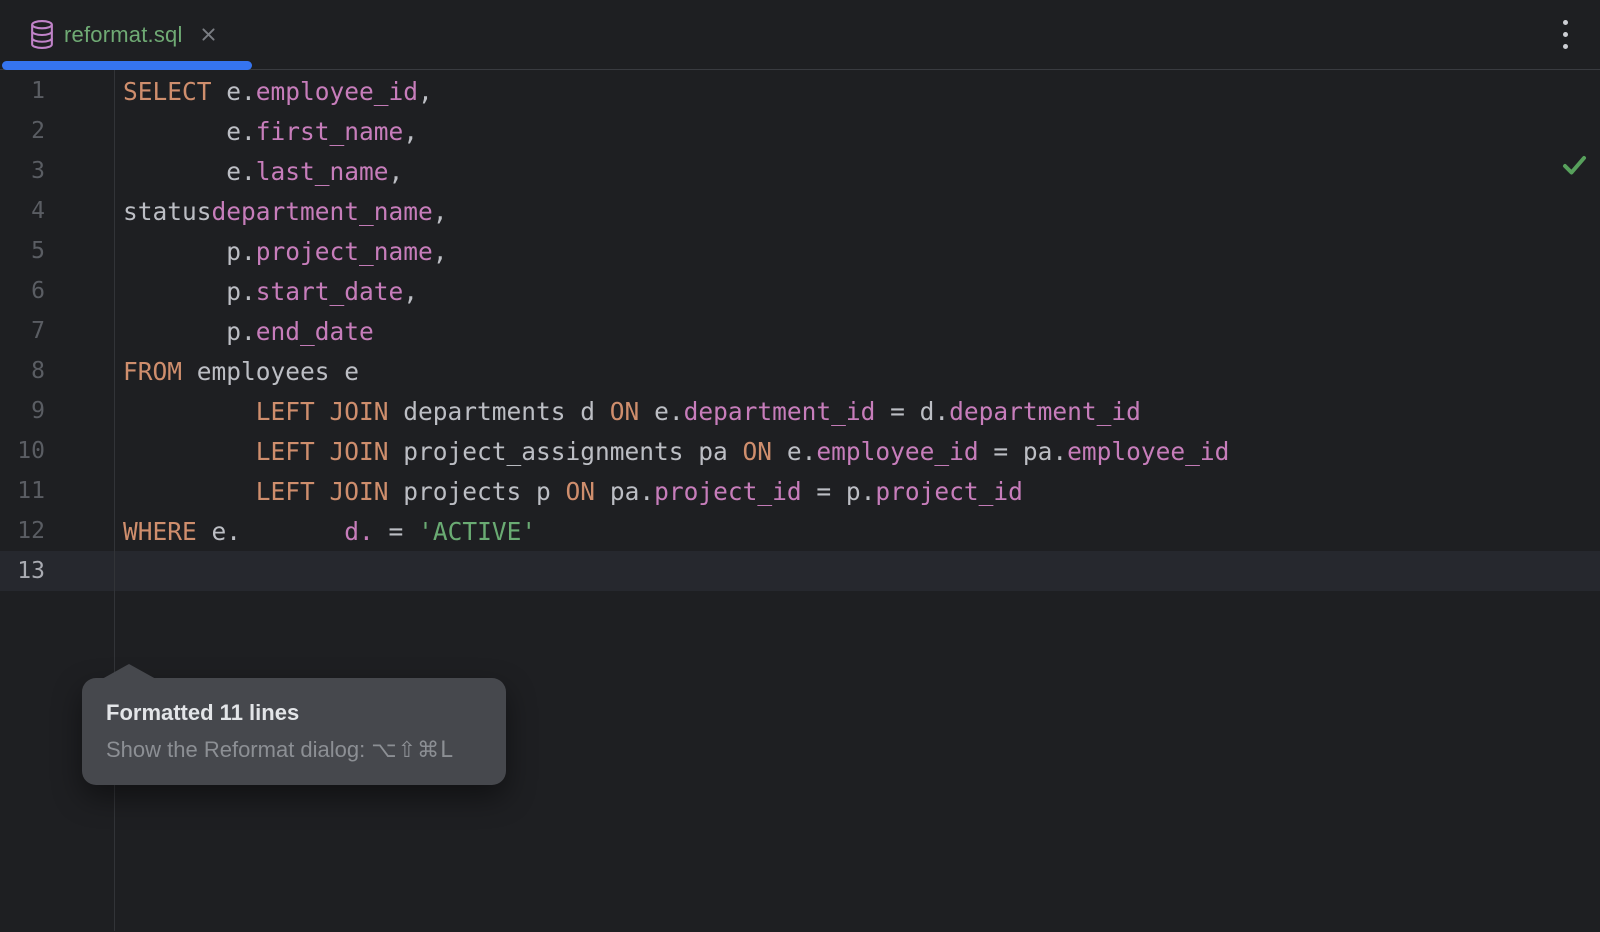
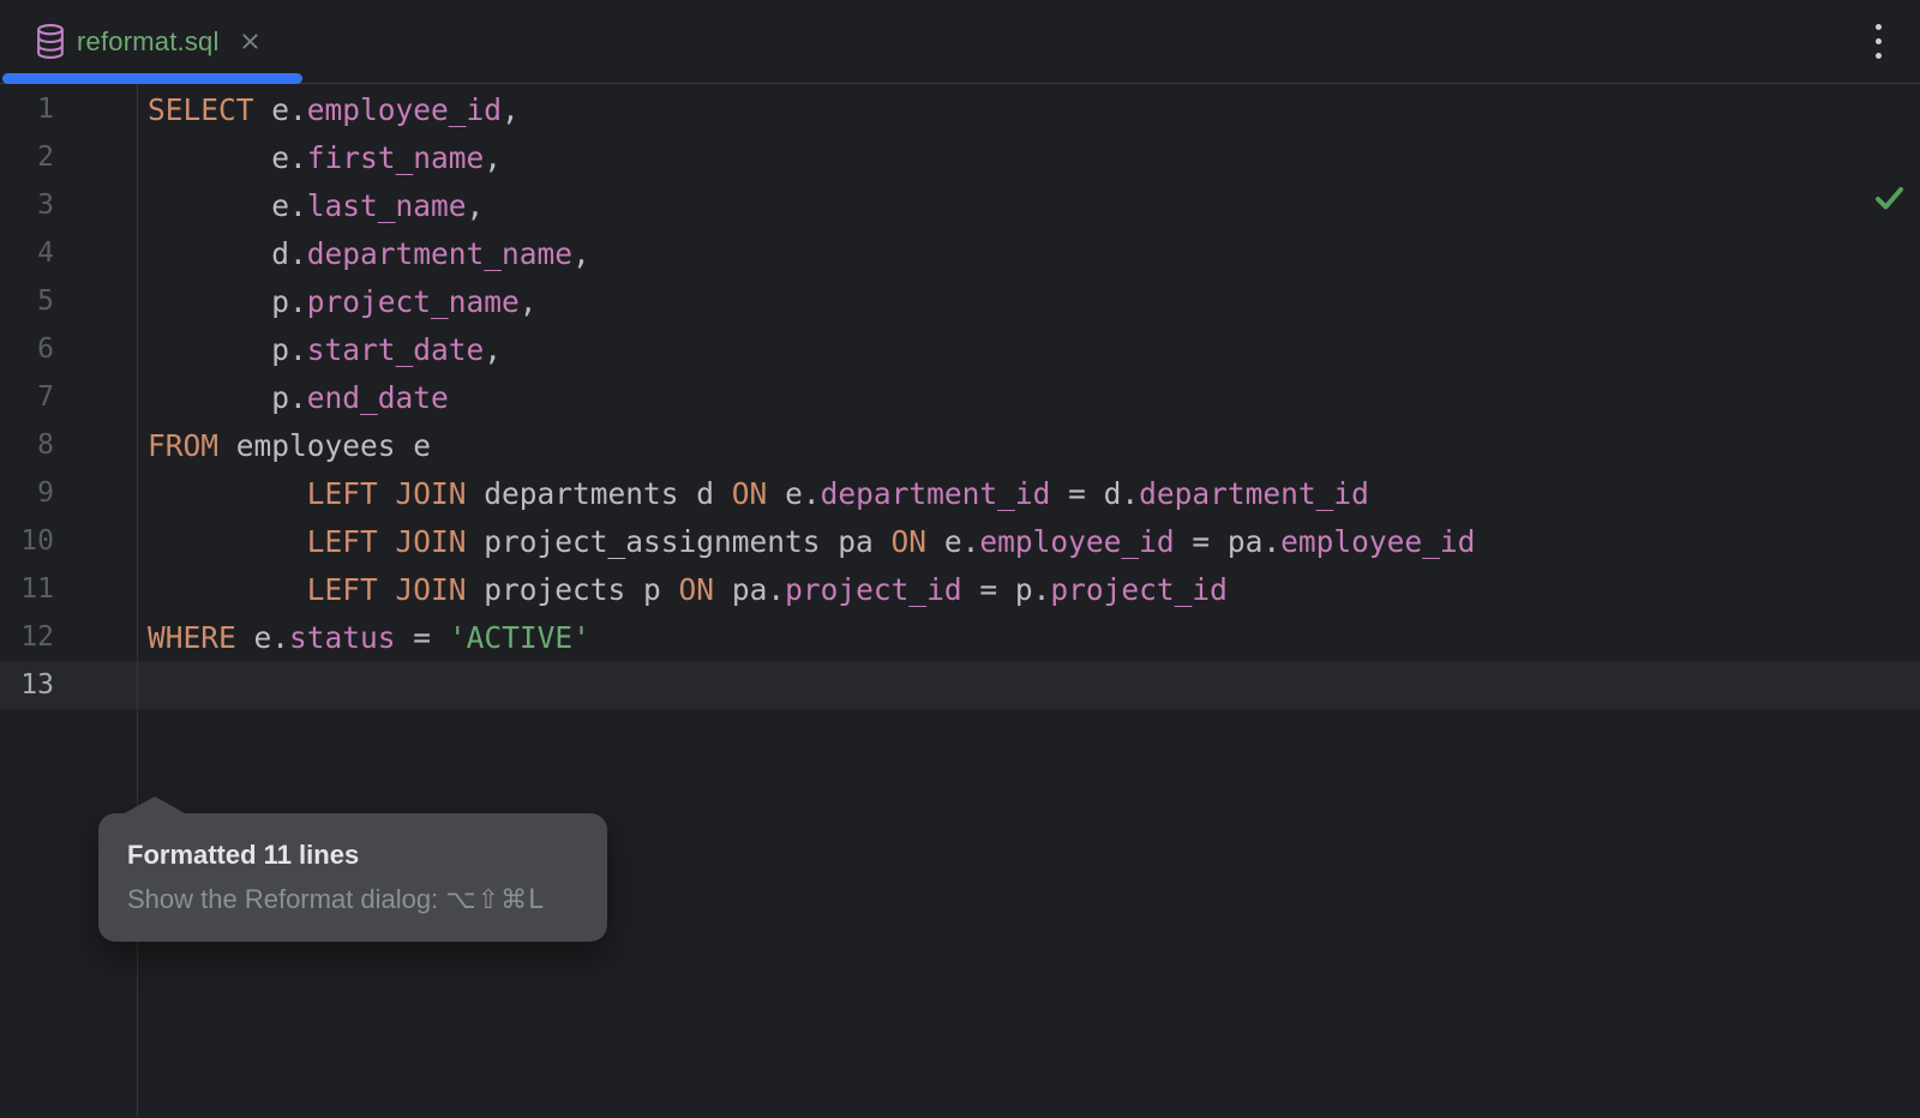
  reformat.sql
  1
  SELECT e.employee_id,
  2
  e.first_name,
  3
  e.last_name,
  4
- statusdepartment_name,
+ d.department_name,
  5
  p.project_name,
  6
  p.start_date,
  7
  p.end_date
  8
  FROM employees e
  9
  LEFT JOIN departments d ON e.department_id = d.department_id
  10
  LEFT JOIN project_assignments pa ON e.employee_id = pa.employee_id
  11
  LEFT JOIN projects p ON pa.project_id = p.project_id
  12
- WHERE e. d. = 'ACTIVE'
+ WHERE e.status = 'ACTIVE'
  13
  Formatted 11 lines
  Show the Reformat dialog: ⌥⇧⌘L
